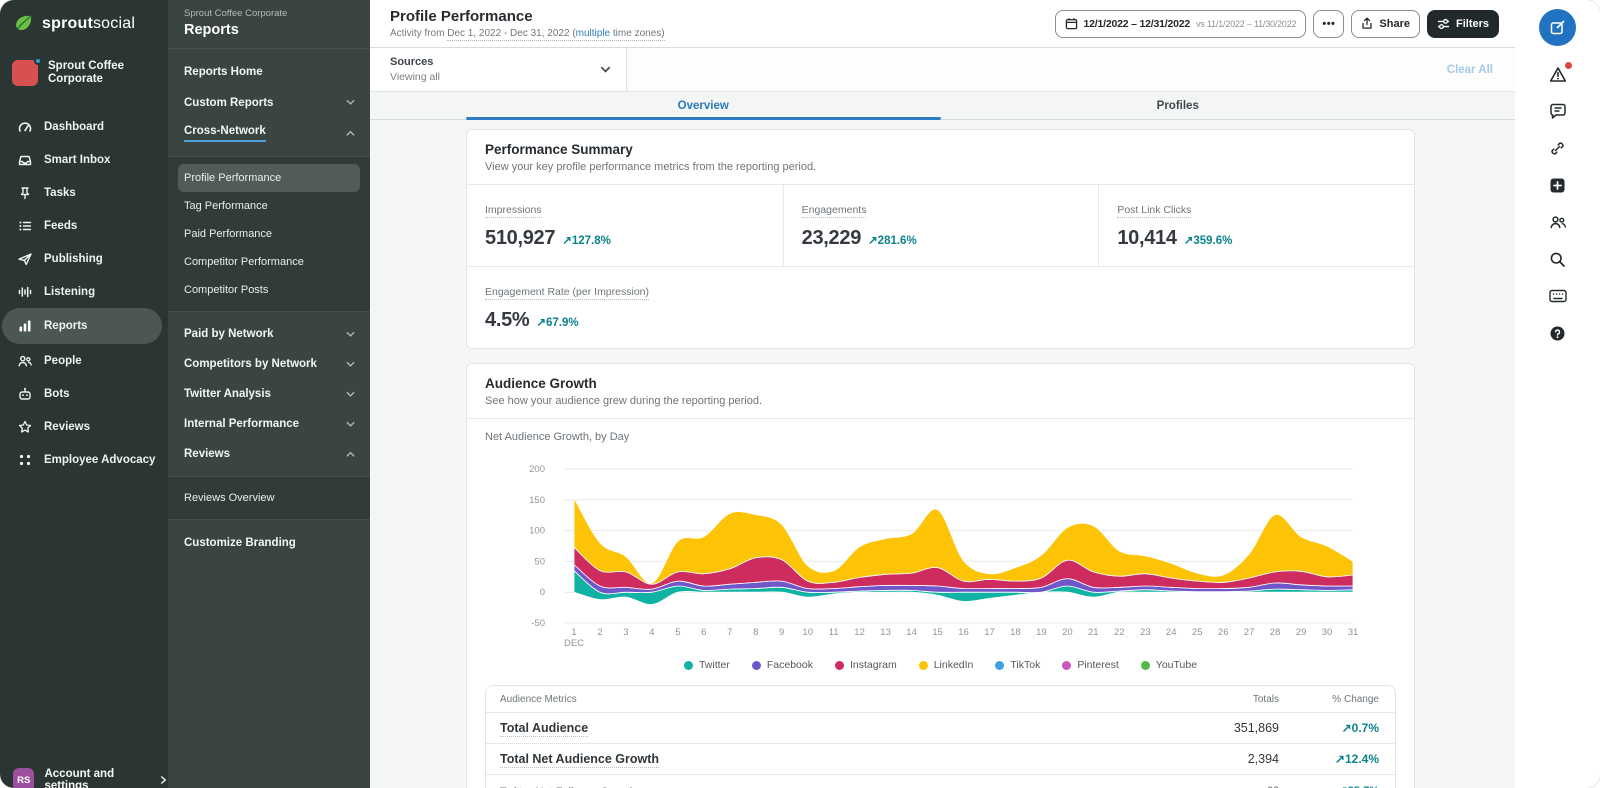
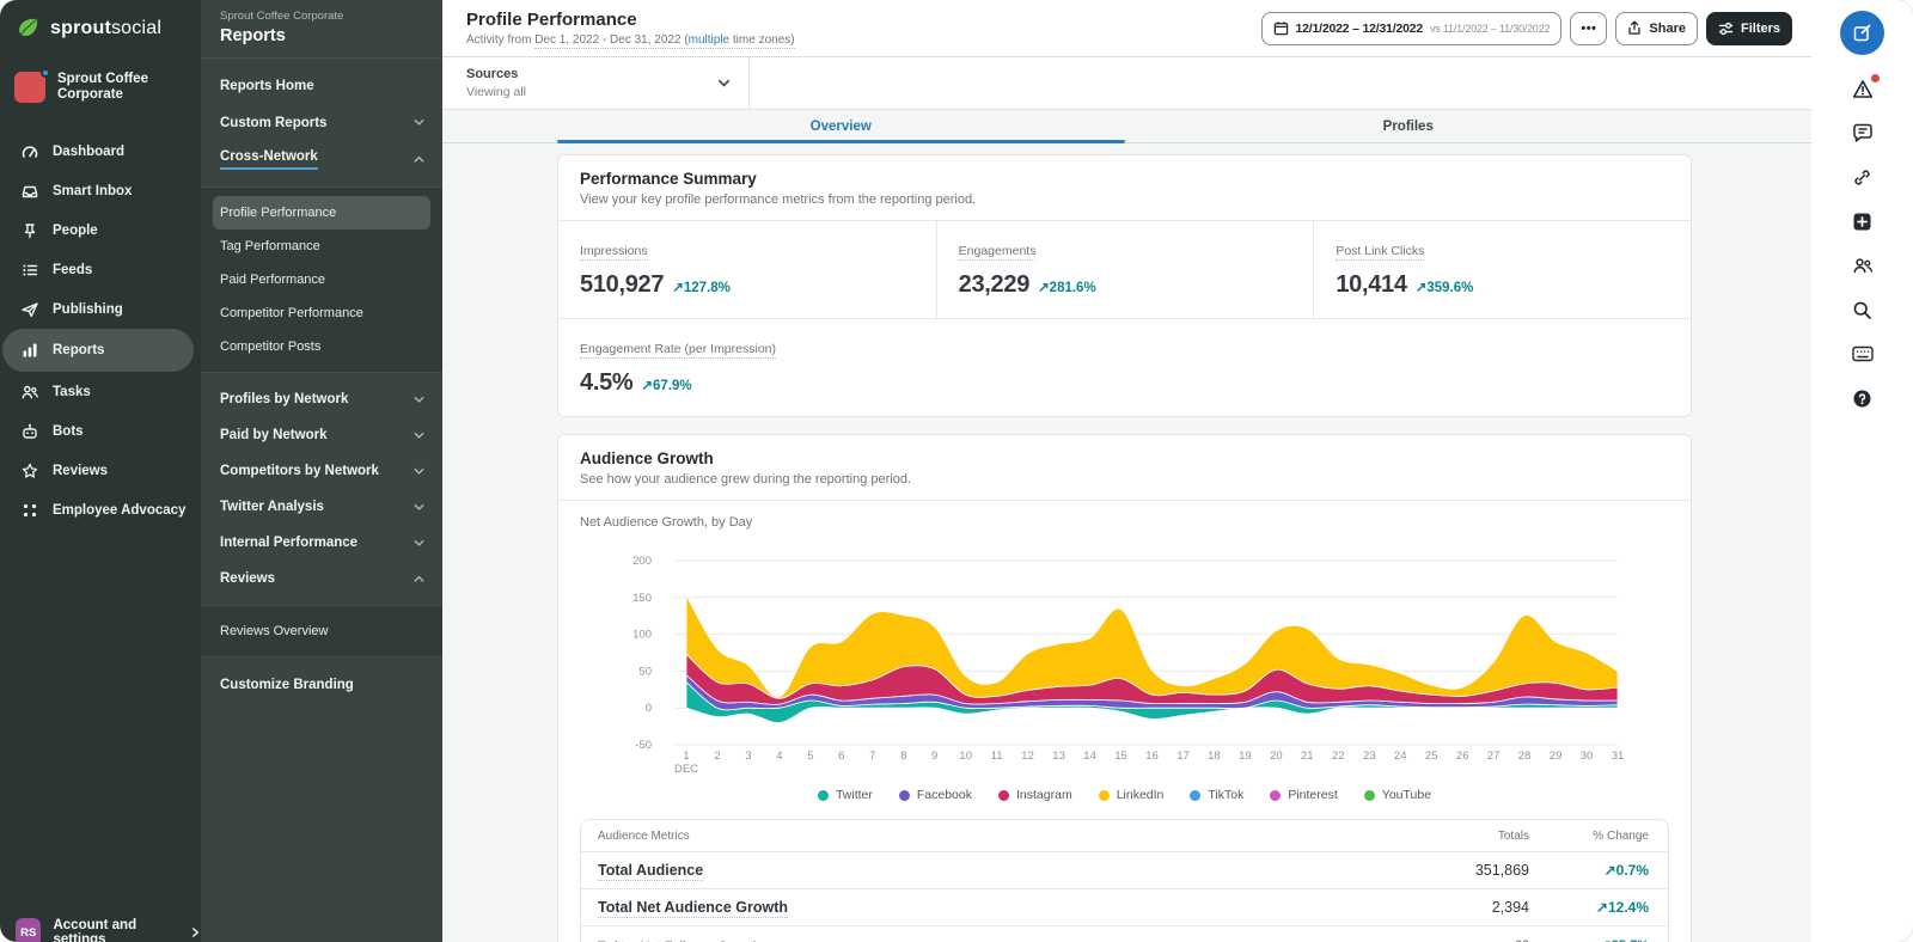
  sproutsocial
  Sprout Coffee Corporate
  Dashboard
  Smart Inbox
- Tasks
+ People
  Feeds
  Publishing
- Listening
  Reports
- People
+ Tasks
  Bots
  Reviews
  Employee Advocacy
  RS
  Account and settings
  Sprout Coffee Corporate
  Reports
  Reports Home
  Custom Reports
  Cross-Network
  Profile Performance
  Tag Performance
  Paid Performance
  Competitor Performance
  Competitor Posts
+ Profiles by Network
  Paid by Network
  Competitors by Network
  Twitter Analysis
  Internal Performance
  Reviews
  Reviews Overview
  Customize Branding
  Profile Performance
  Activity from Dec 1, 2022 - Dec 31, 2022 (multiple time zones)
  12/1/2022 – 12/31/2022
  vs 11/1/2022 – 11/30/2022
  •••
  Share
  Filters
  Sources
  Viewing all
- Clear All
  Overview
  Profiles
  Performance Summary
  View your key profile performance metrics from the reporting period.
  Impressions
  510,927
  ↗127.8%
  Engagements
  23,229
  ↗281.6%
  Post Link Clicks
  10,414
  ↗359.6%
  Engagement Rate (per Impression)
  4.5%
  ↗67.9%
  Audience Growth
  See how your audience grew during the reporting period.
  Net Audience Growth, by Day
  200
  150
  100
  50
  0
  -50
  1
  2
  3
  4
  5
  6
  7
  8
  9
  10
  11
  12
  13
  14
  15
  16
  17
  18
  19
  20
  21
  22
  23
  24
  25
  26
  27
  28
  29
  30
  31
  DEC
  Twitter
  Facebook
  Instagram
  LinkedIn
  TikTok
  Pinterest
  YouTube
  Audience Metrics
  Totals
  % Change
  Total Audience
  351,869
  ↗0.7%
  Total Net Audience Growth
  2,394
  ↗12.4%
